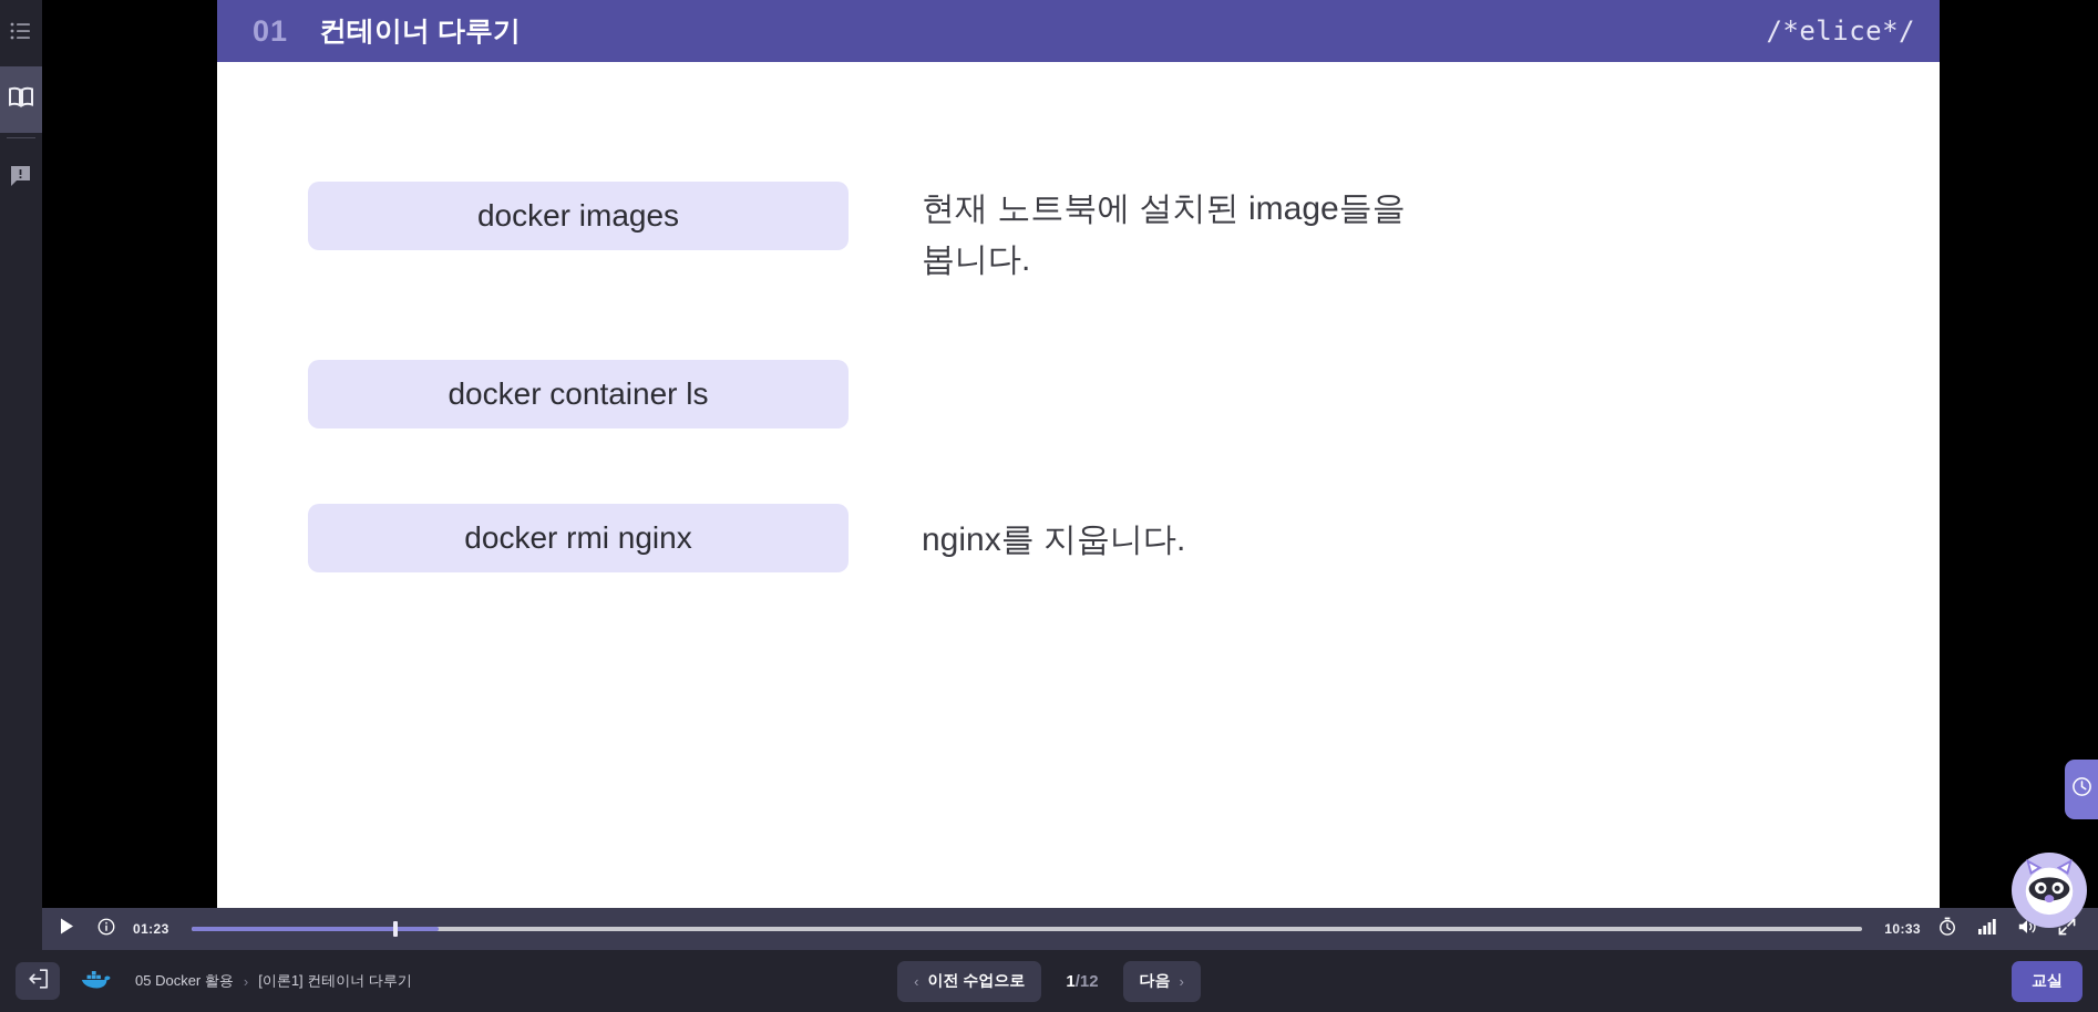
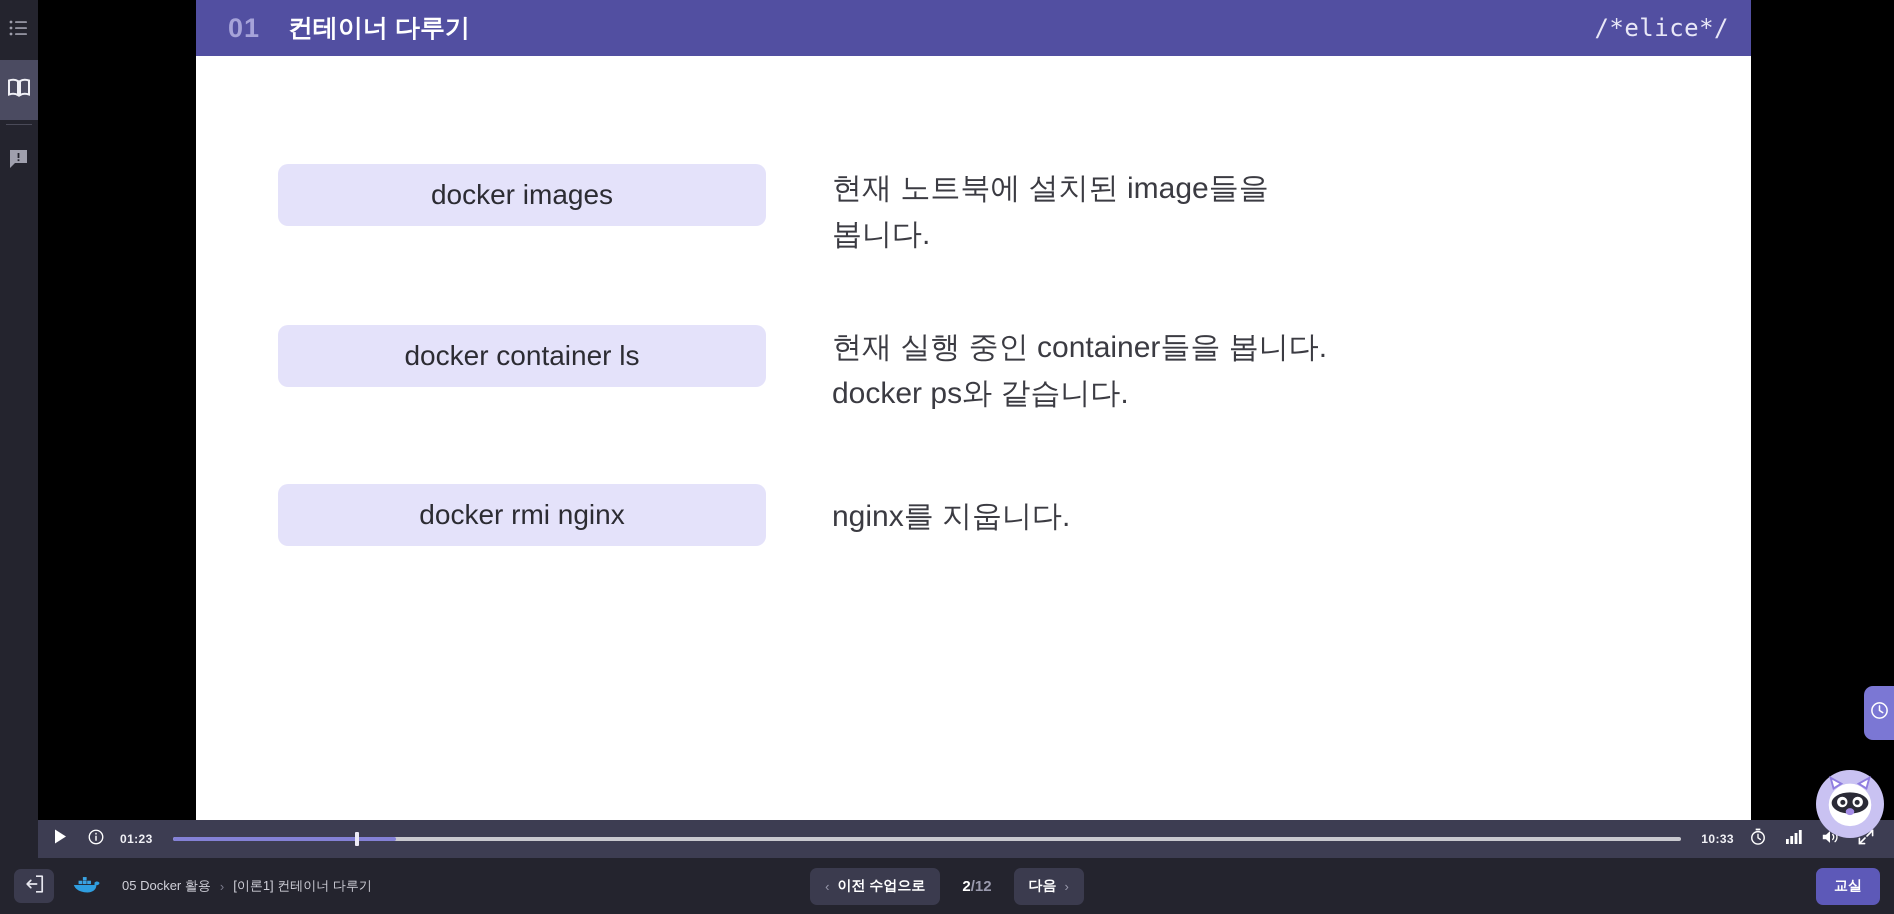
  01
  컨테이너 다루기
  /*elice*/
  docker images
  현재 노트북에 설치된 image들을
  봅니다.
  docker container ls
+ 현재 실행 중인 container들을 봅니다.
+ docker ps와 같습니다.
  docker rmi nginx
  nginx를 지웁니다.
  01:23
  10:33
  05 Docker 활용
  ›
  [이론1] 컨테이너 다루기
  ‹
  이전 수업으로
- 1/12
+ 2/12
  다음
  ›
  교실
